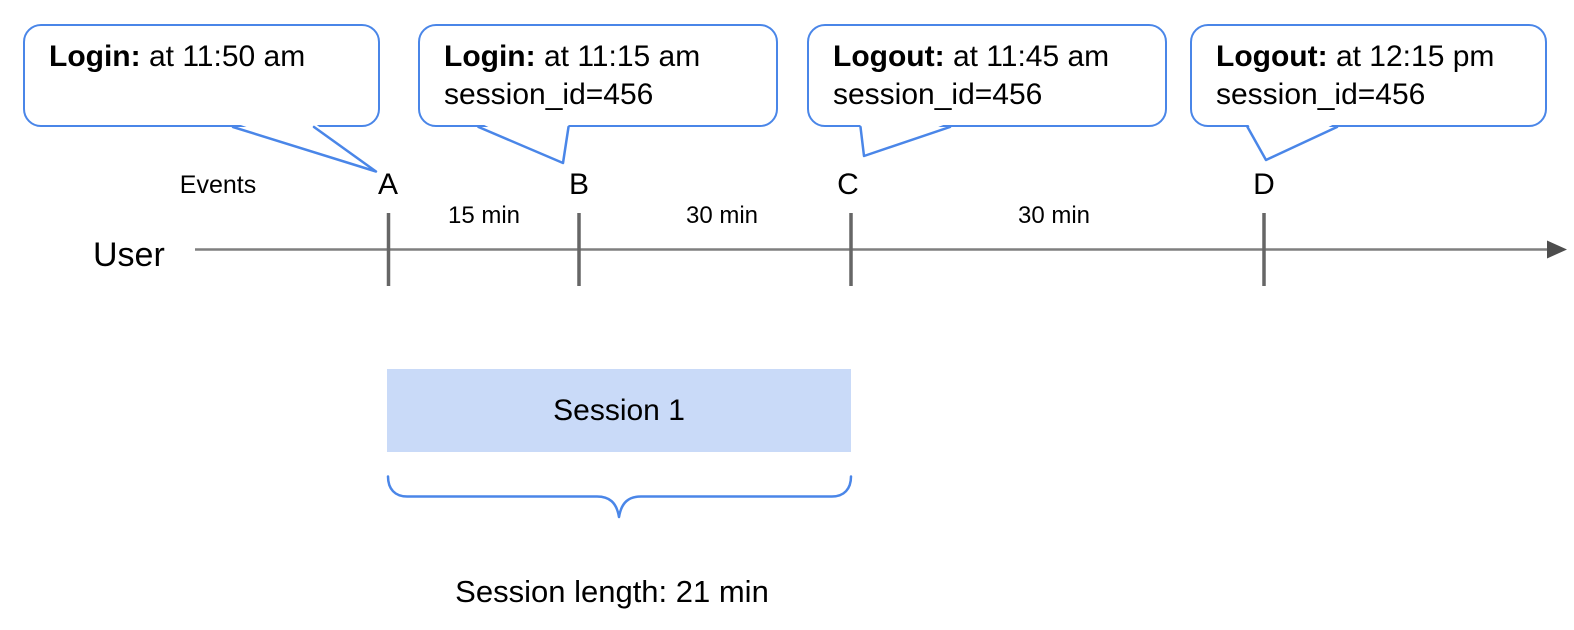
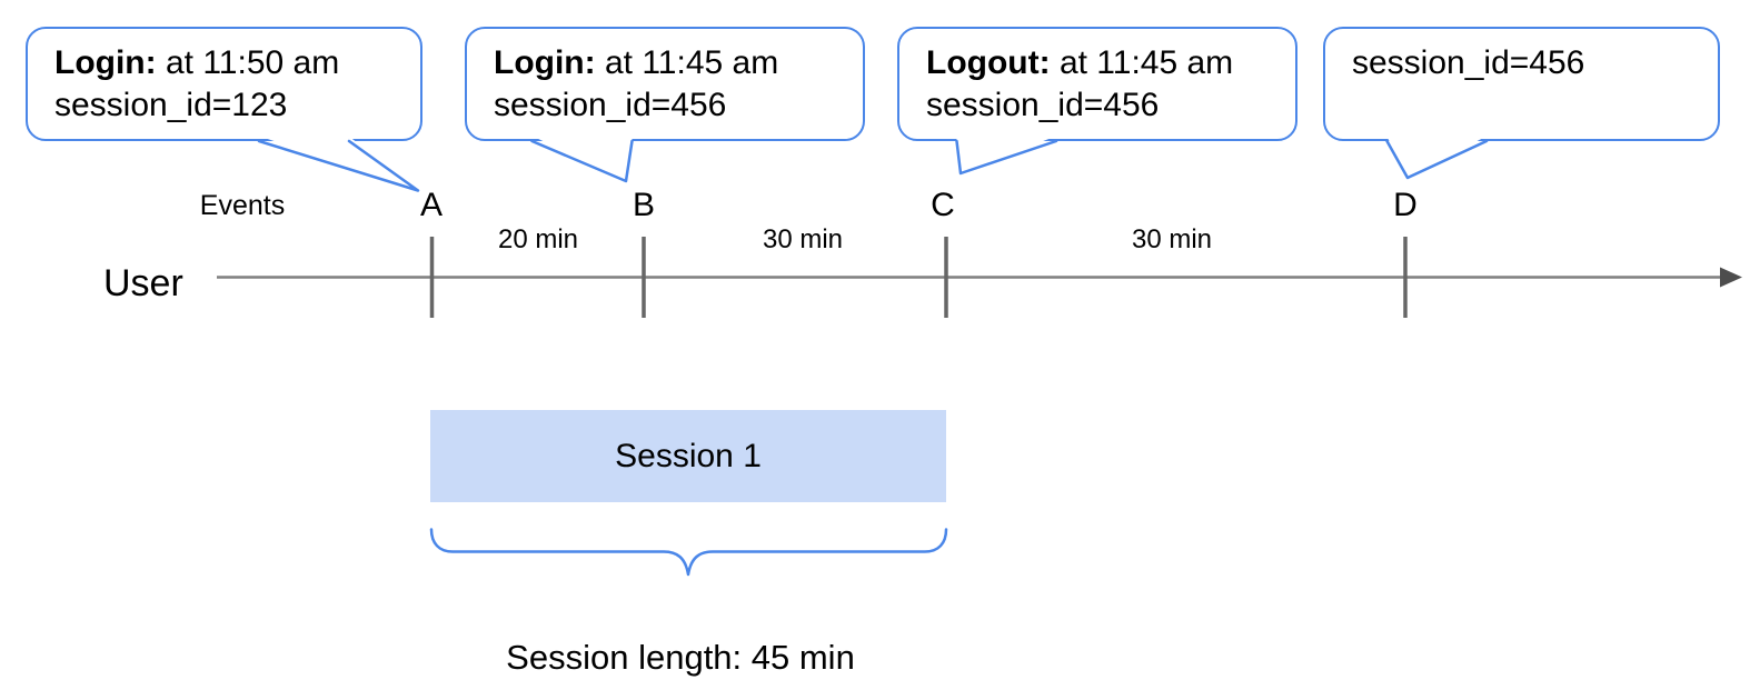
  Login: at 11:50 am
+ session_id=123
- Login: at 11:15 am
+ Login: at 11:45 am
  session_id=456
  Logout: at 11:45 am
  session_id=456
- Logout: at 12:15 pm
  session_id=456
  Events
  User
  A
  B
  C
  D
- 15 min
+ 20 min
  30 min
  30 min
  Session 1
- Session length: 21 min
+ Session length: 45 min
